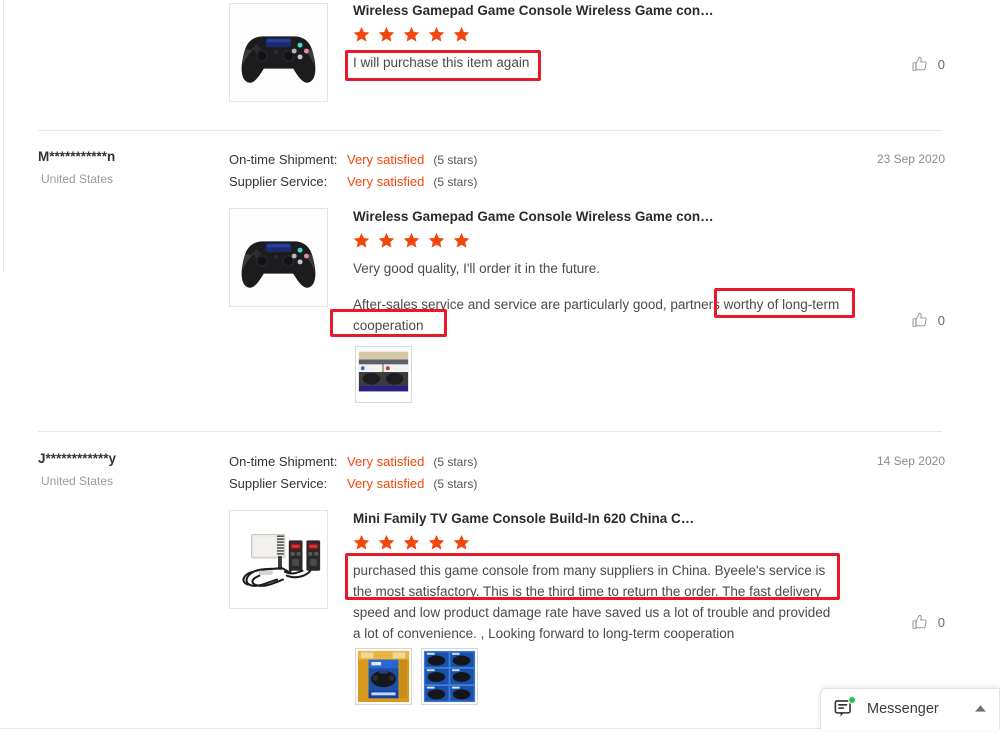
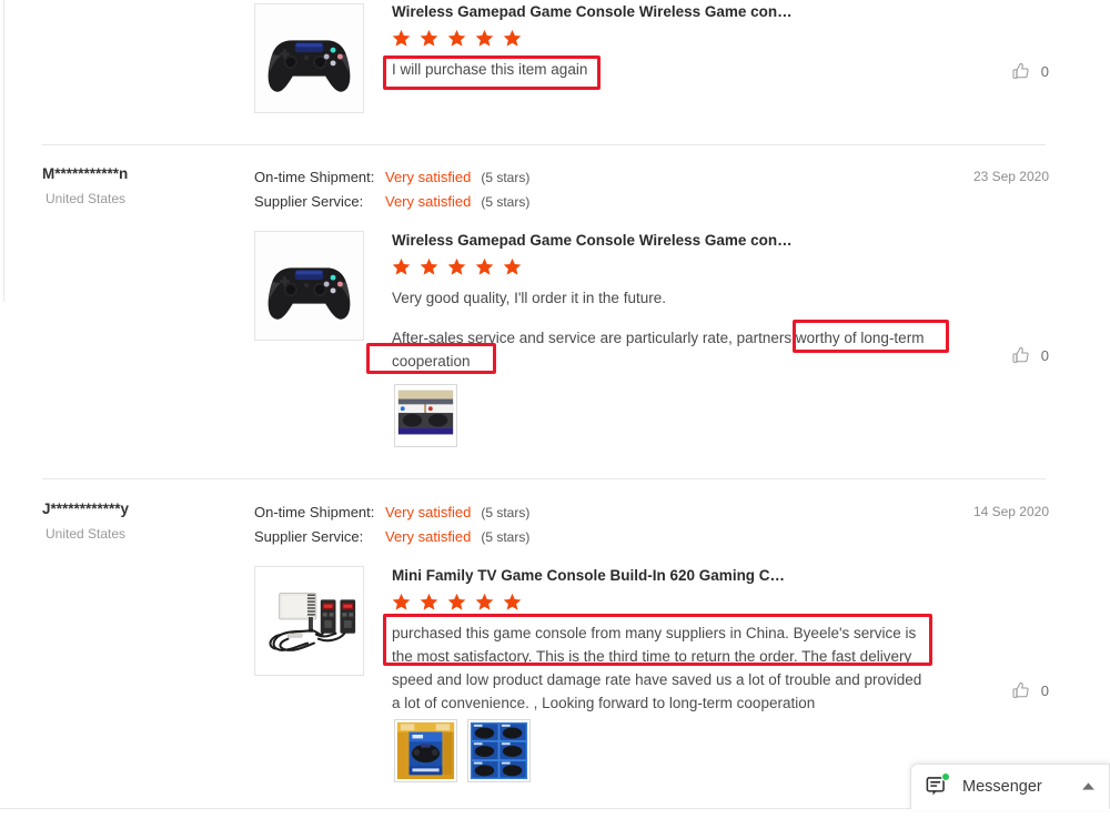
  Wireless Gamepad Game Console Wireless Game con…
  I will purchase this item again
  0
  M***********n
  United States
  On-time Shipment:
  Very satisfied
  (5 stars)
  Supplier Service:
  Very satisfied
  (5 stars)
  23 Sep 2020
  Wireless Gamepad Game Console Wireless Game con…
  Very good quality, I'll order it in the future.
- After-sales service and service are particularly good, partners worthy of long-term cooperation
+ After-sales service and service are particularly rate, partners worthy of long-term cooperation
  0
  J************y
  United States
  On-time Shipment:
  Very satisfied
  (5 stars)
  Supplier Service:
  Very satisfied
  (5 stars)
  14 Sep 2020
- Mini Family TV Game Console Build-In 620 China C…
+ Mini Family TV Game Console Build-In 620 Gaming C…
  purchased this game console from many suppliers in China. Byeele's service is the most satisfactory. This is the third time to return the order. The fast delivery speed and low product damage rate have saved us a lot of trouble and provided a lot of convenience. , Looking forward to long-term cooperation
  0
  Messenger
